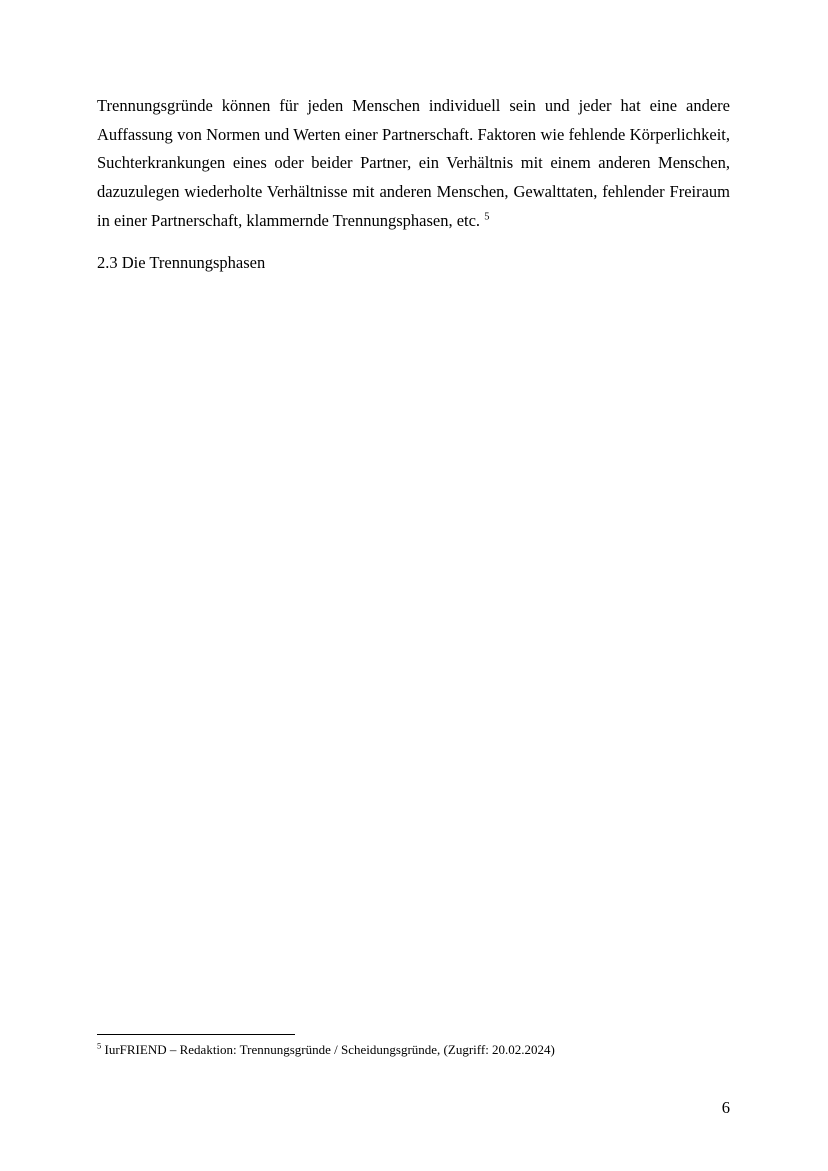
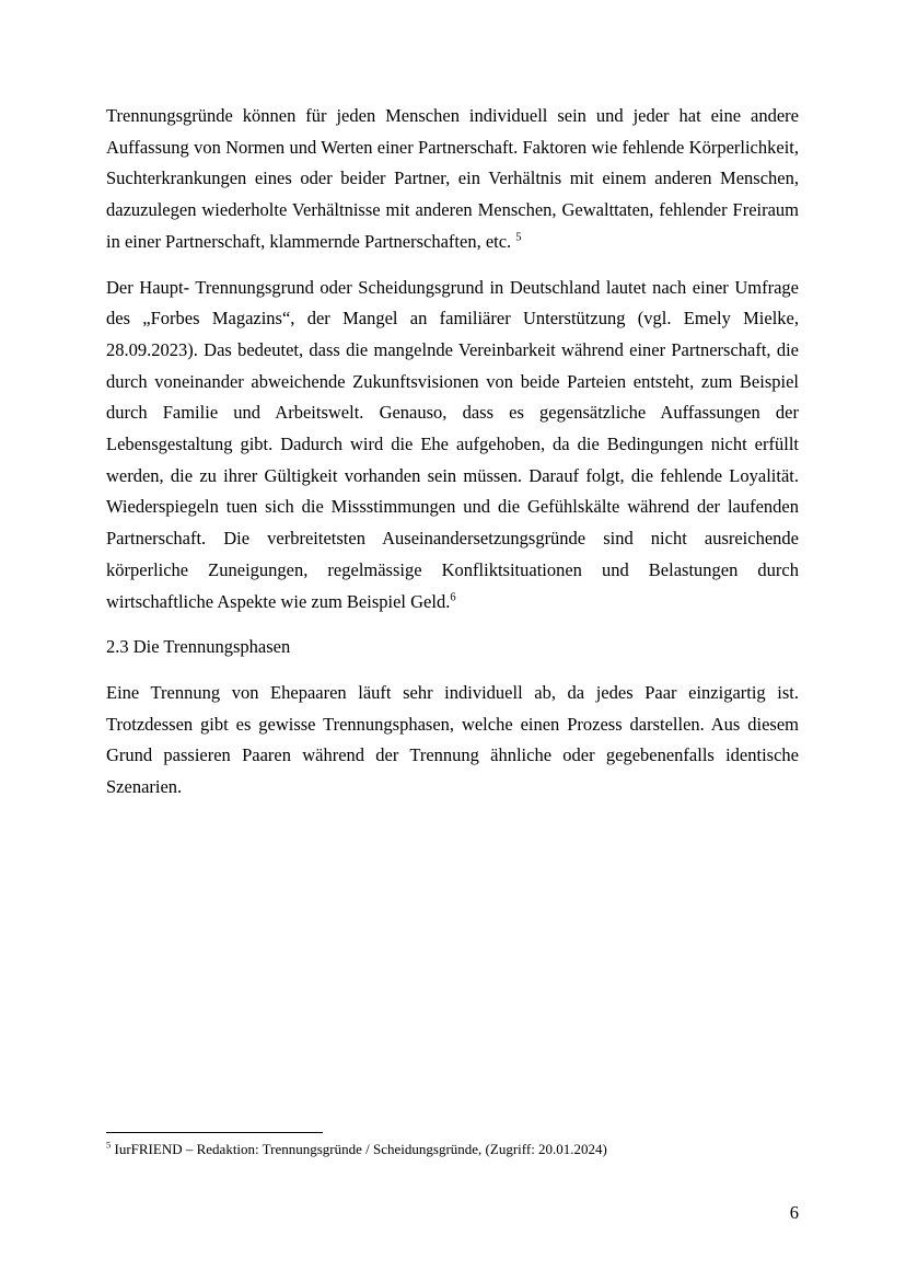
- Trennungsgründe können für jeden Menschen individuell sein und jeder hat eine andere Auffassung von Normen und Werten einer Partnerschaft. Faktoren wie fehlende Körperlichkeit, Suchterkrankungen eines oder beider Partner, ein Verhältnis mit einem anderen Menschen, dazuzulegen wiederholte Verhältnisse mit anderen Menschen, Gewalttaten, fehlender Freiraum in einer Partnerschaft, klammernde Trennungsphasen, etc. 5
+ Trennungsgründe können für jeden Menschen individuell sein und jeder hat eine andere Auffassung von Normen und Werten einer Partnerschaft. Faktoren wie fehlende Körperlichkeit, Suchterkrankungen eines oder beider Partner, ein Verhältnis mit einem anderen Menschen, dazuzulegen wiederholte Verhältnisse mit anderen Menschen, Gewalttaten, fehlender Freiraum in einer Partnerschaft, klammernde Partnerschaften, etc. 5
+ Der Haupt- Trennungsgrund oder Scheidungsgrund in Deutschland lautet nach einer Umfrage des „Forbes Magazins“, der Mangel an familiärer Unterstützung (vgl. Emely Mielke, 28.09.2023). Das bedeutet, dass die mangelnde Vereinbarkeit während einer Partnerschaft, die durch voneinander abweichende Zukunftsvisionen von beide Parteien entsteht, zum Beispiel durch Familie und Arbeitswelt. Genauso, dass es gegensätzliche Auffassungen der Lebensgestaltung gibt. Dadurch wird die Ehe aufgehoben, da die Bedingungen nicht erfüllt werden, die zu ihrer Gültigkeit vorhanden sein müssen. Darauf folgt, die fehlende Loyalität. Wiederspiegeln tuen sich die Missstimmungen und die Gefühlskälte während der laufenden Partnerschaft. Die verbreitetsten Auseinandersetzungsgründe sind nicht ausreichende körperliche Zuneigungen, regelmässige Konfliktsituationen und Belastungen durch wirtschaftliche Aspekte wie zum Beispiel Geld.6
  2.3 Die Trennungsphasen
+ Eine Trennung von Ehepaaren läuft sehr individuell ab, da jedes Paar einzigartig ist. Trotzdessen gibt es gewisse Trennungsphasen, welche einen Prozess darstellen. Aus diesem Grund passieren Paaren während der Trennung ähnliche oder gegebenenfalls identische Szenarien.
- 5 IurFRIEND – Redaktion: Trennungsgründe / Scheidungsgründe, (Zugriff: 20.02.2024)
+ 5 IurFRIEND – Redaktion: Trennungsgründe / Scheidungsgründe, (Zugriff: 20.01.2024)
  6
